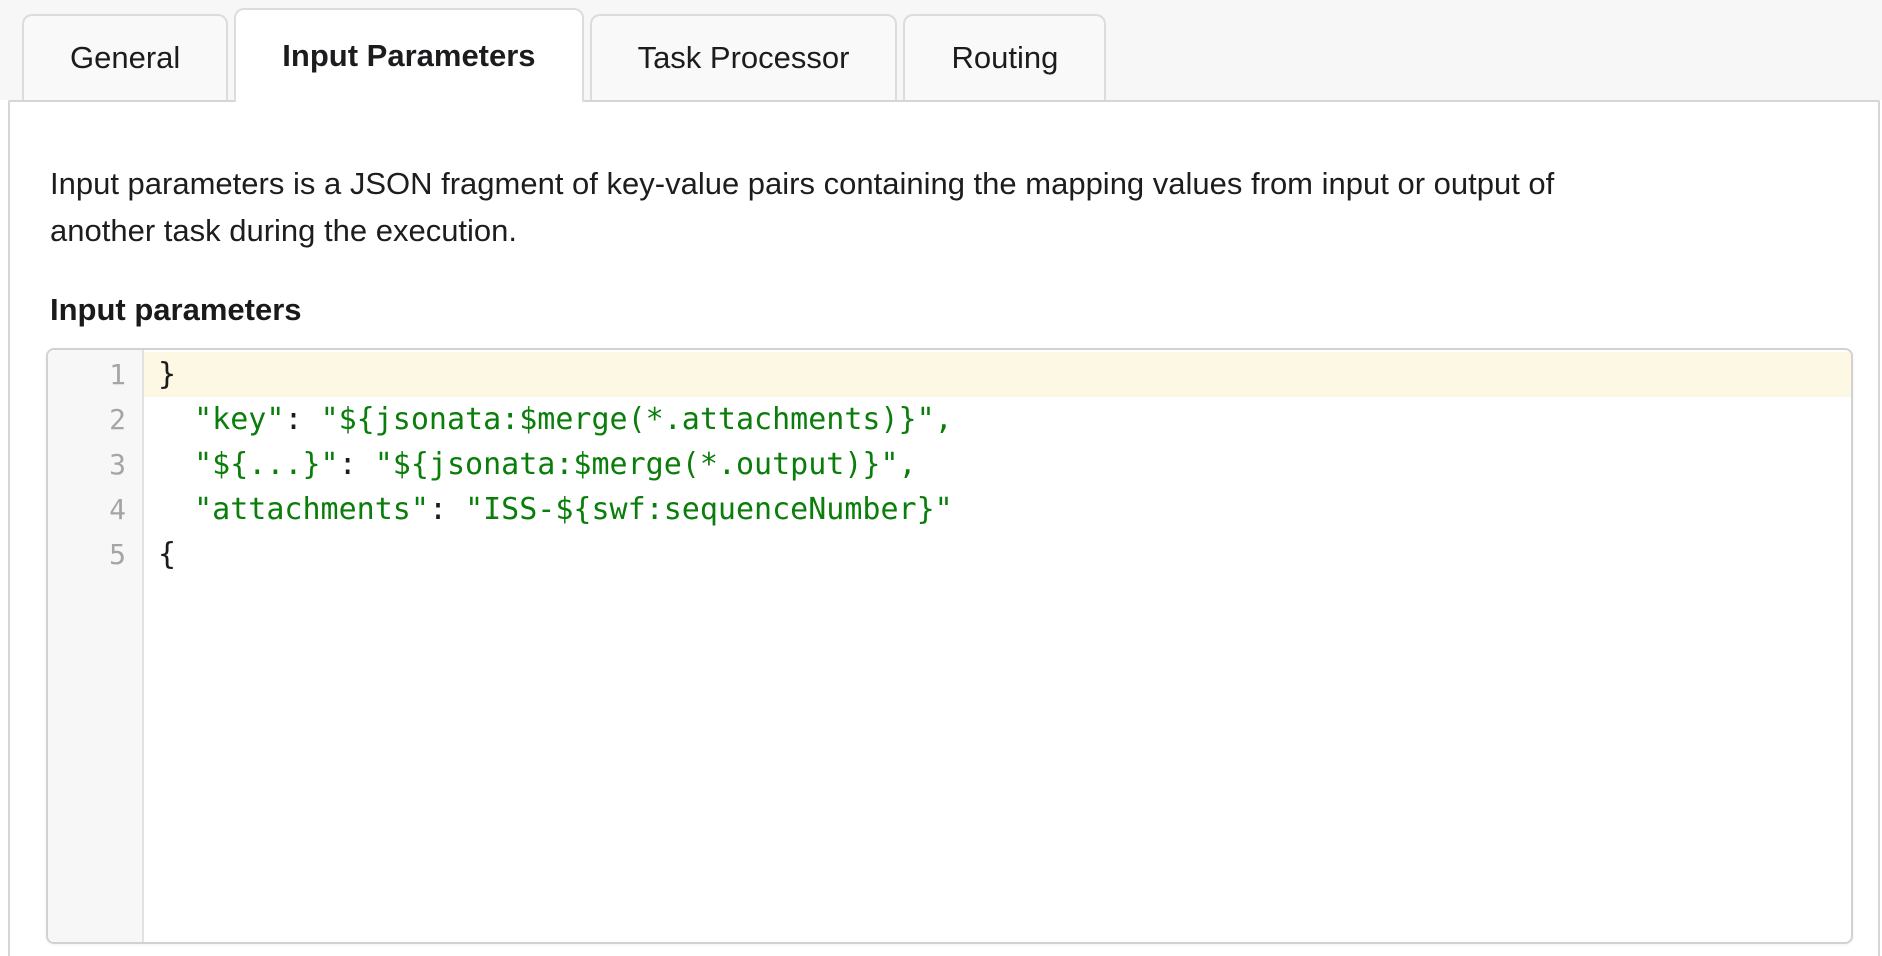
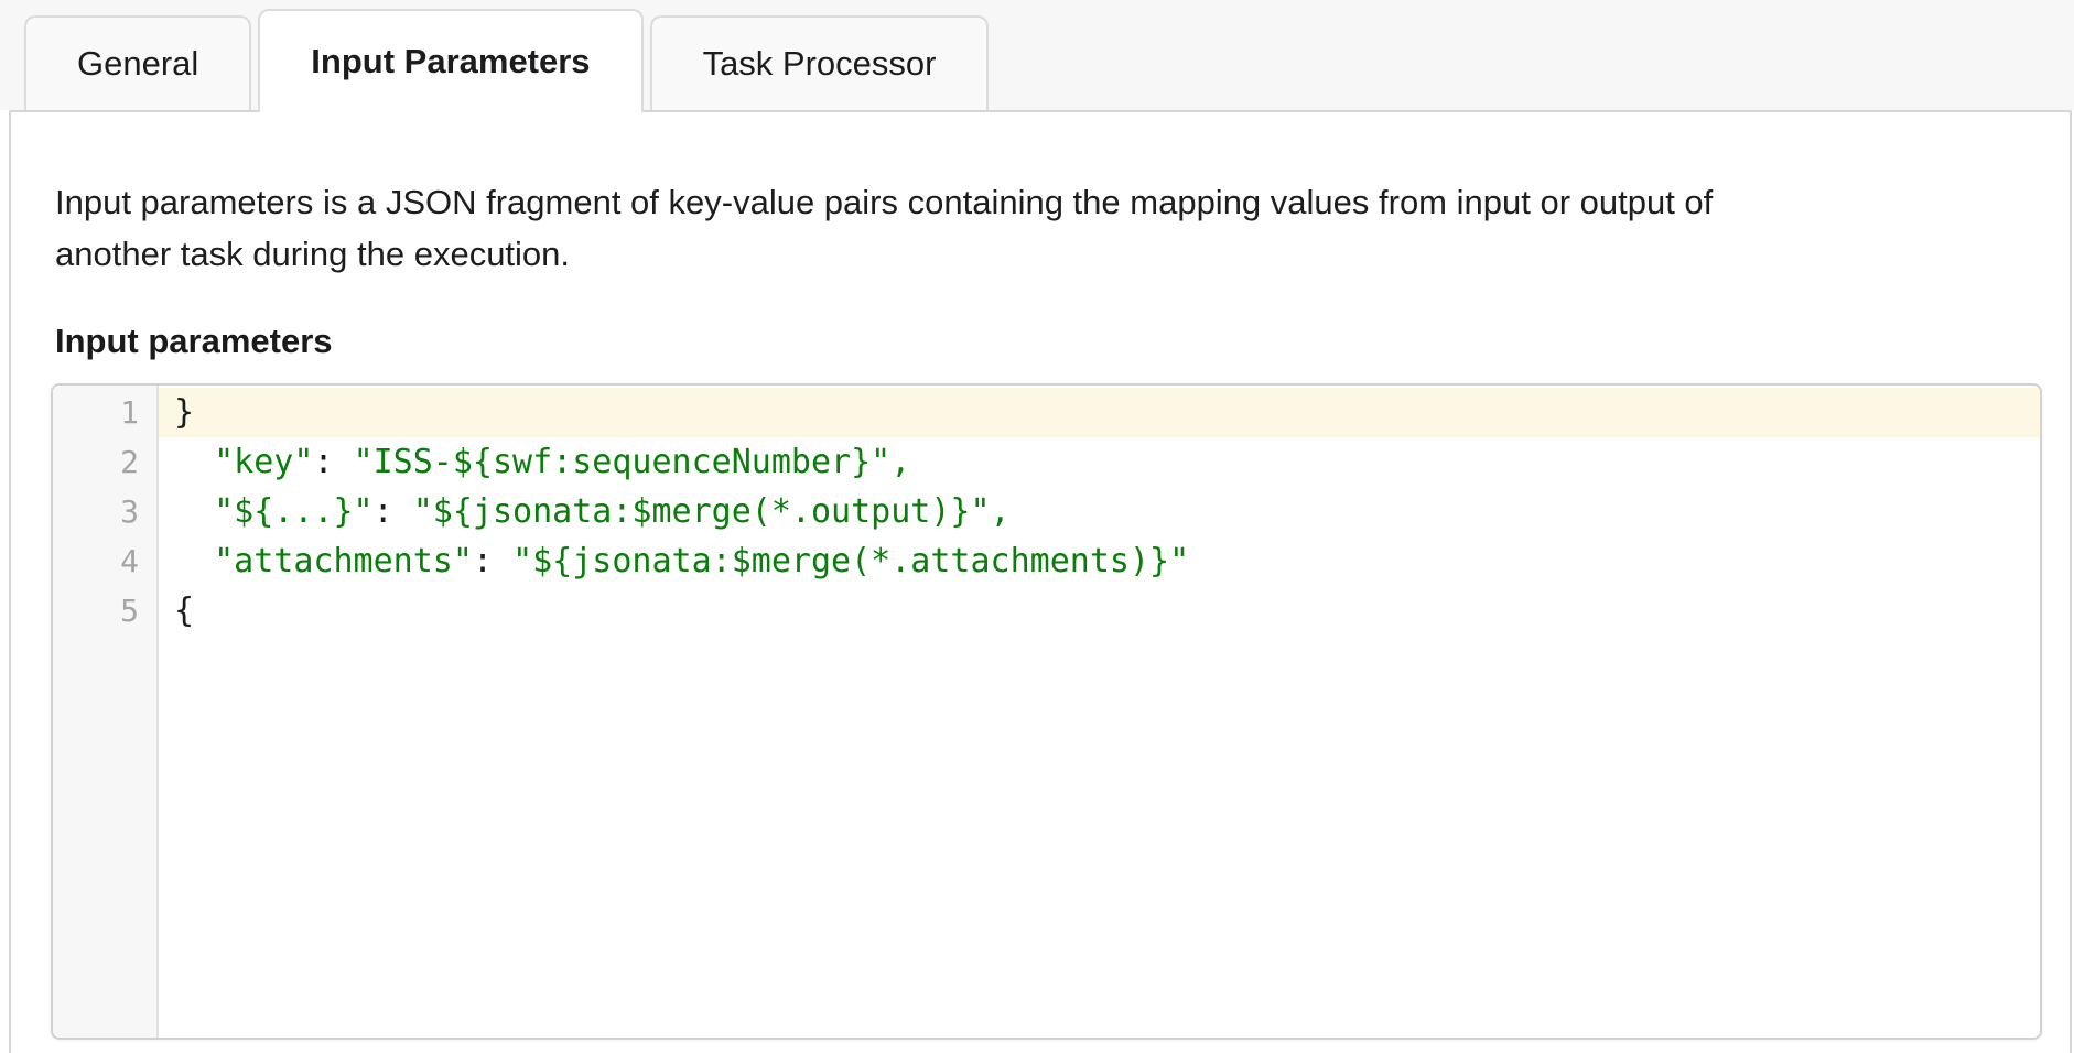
  General
  Input Parameters
  Task Processor
- Routing
  Input parameters is a JSON fragment of key-value pairs containing the mapping values from input or output of another task during the execution.
  Input parameters
  1
  2
  3
  4
  5
  }
- "key": "${jsonata:$merge(*.attachments)}",
+ "key": "ISS-${swf:sequenceNumber}",
  "${...}": "${jsonata:$merge(*.output)}",
- "attachments": "ISS-${swf:sequenceNumber}"
+ "attachments": "${jsonata:$merge(*.attachments)}"
  {
